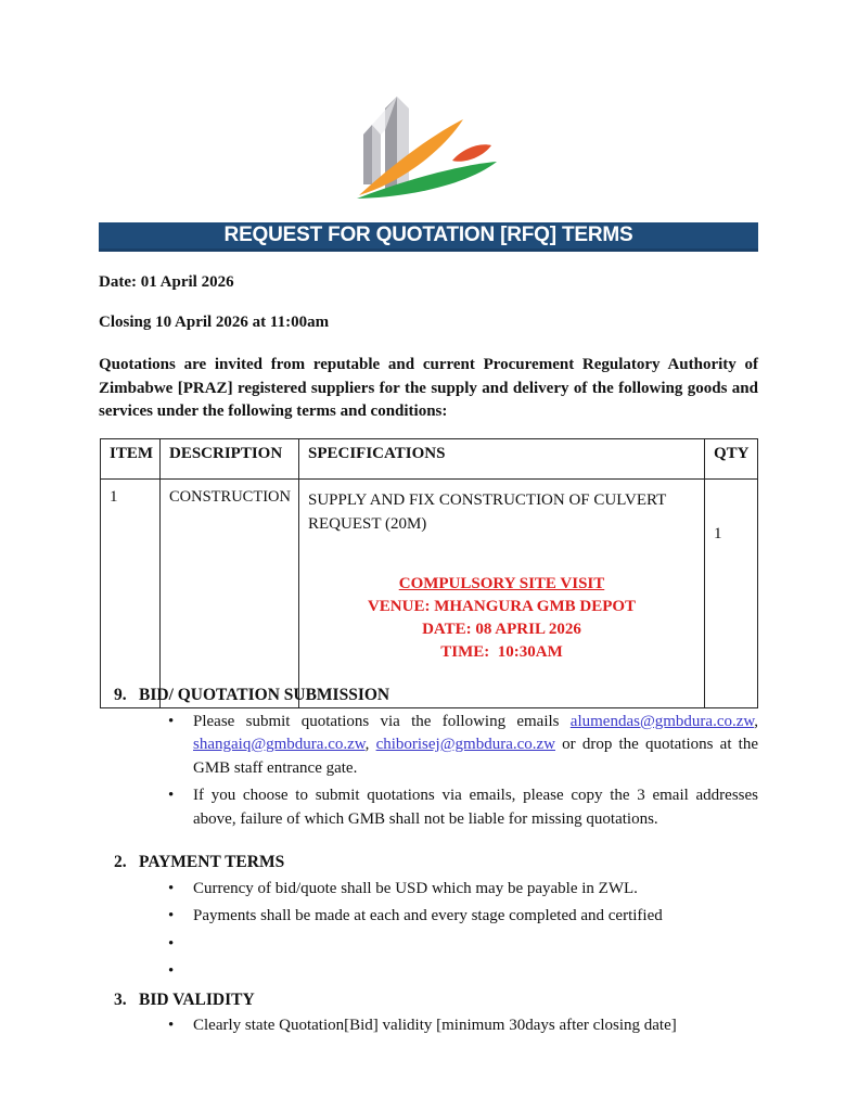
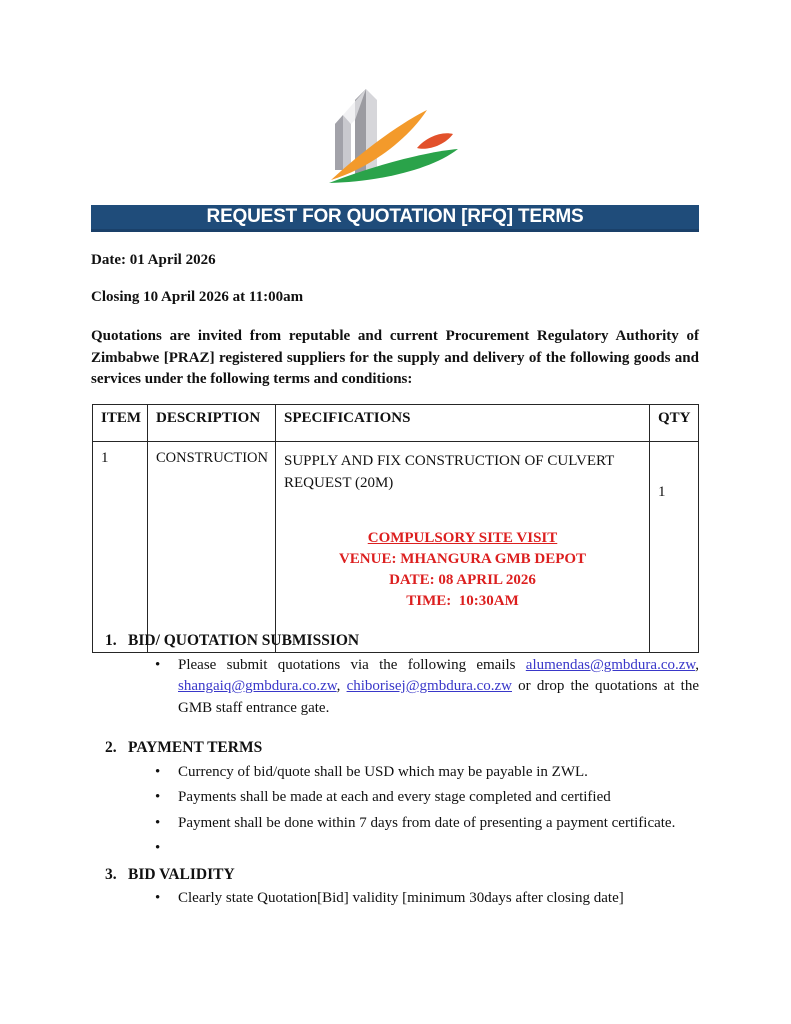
  REQUEST FOR QUOTATION [RFQ] TERMS
  Date: 01 April 2026
  Closing 10 April 2026 at 11:00am
  Quotations are invited from reputable and current Procurement Regulatory Authority of Zimbabwe [PRAZ] registered suppliers for the supply and delivery of the following goods and services under the following terms and conditions:
  ITEM	DESCRIPTION	SPECIFICATIONS	QTY
  1	CONSTRUCTION	SUPPLY AND FIX CONSTRUCTION OF CULVERT REQUEST (20M) COMPULSORY SITE VISIT VENUE: MHANGURA GMB DEPOT DATE: 08 APRIL 2026 TIME: 10:30AM	1
- 9.
+ 1.
  BID/ QUOTATION SUBMISSION
  Please submit quotations via the following emails alumendas@gmbdura.co.zw, shangaiq@gmbdura.co.zw, chiborisej@gmbdura.co.zw or drop the quotations at the GMB staff entrance gate.
- If you choose to submit quotations via emails, please copy the 3 email addresses above, failure of which GMB shall not be liable for missing quotations.
  2.
  PAYMENT TERMS
  Currency of bid/quote shall be USD which may be payable in ZWL.
  Payments shall be made at each and every stage completed and certified
+ Payment shall be done within 7 days from date of presenting a payment certificate.
  3.
  BID VALIDITY
  Clearly state Quotation[Bid] validity [minimum 30days after closing date]
